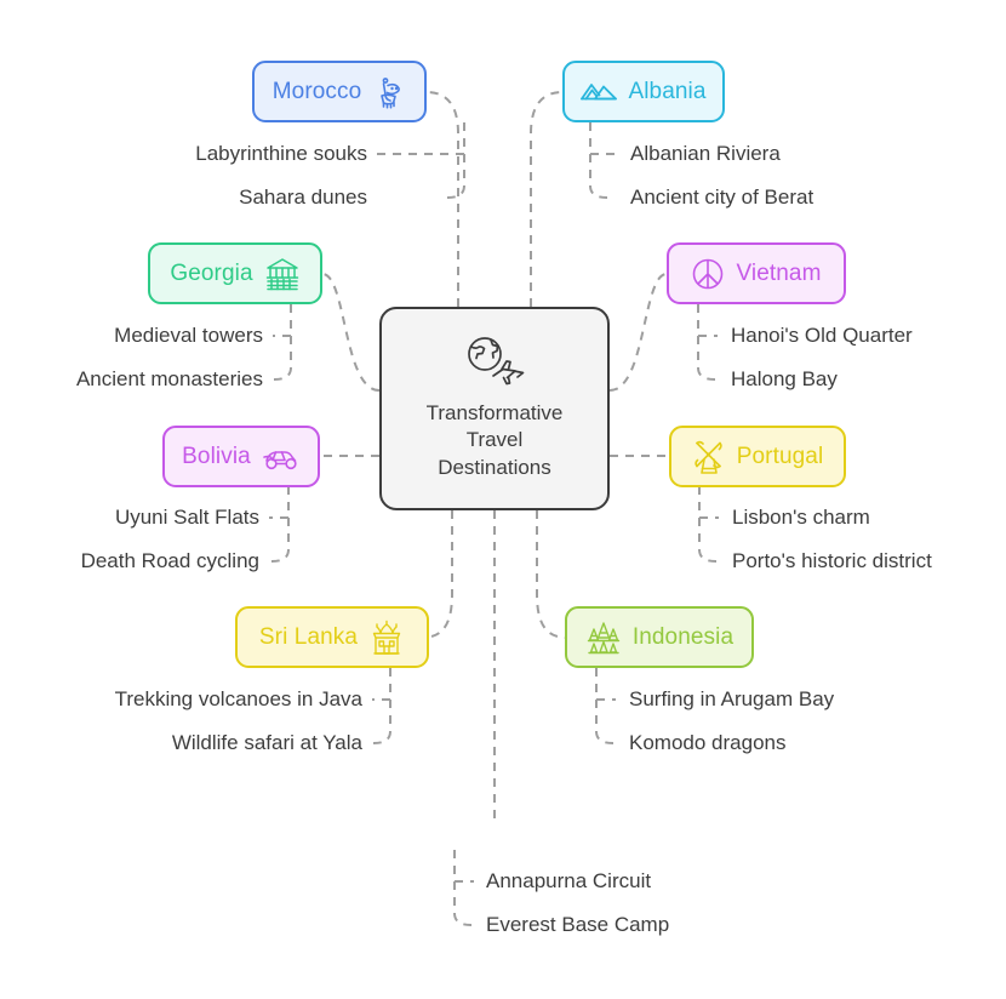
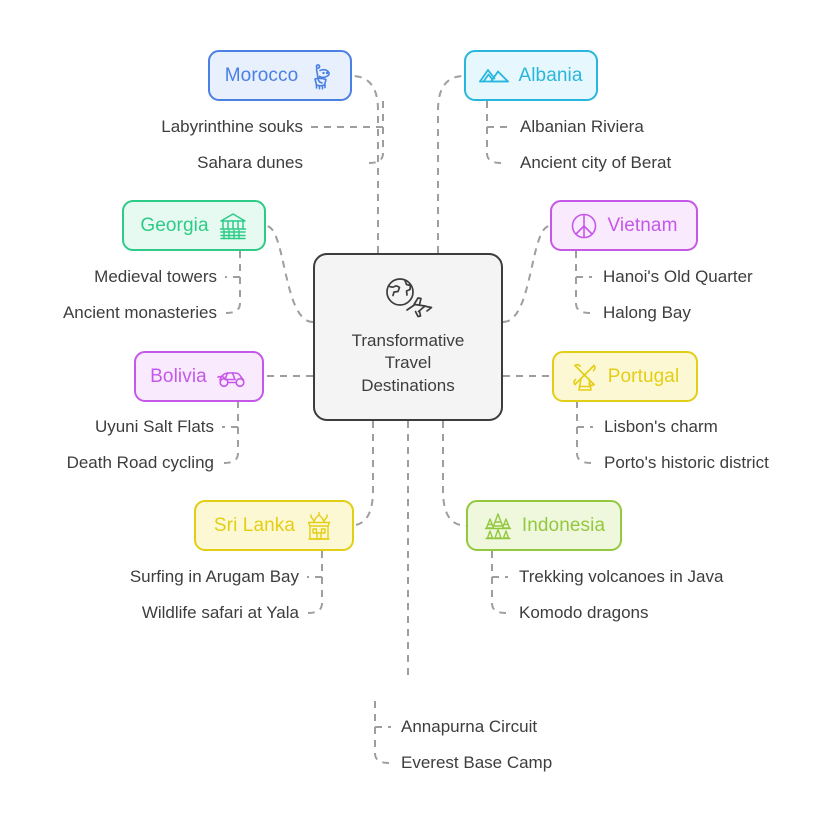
  Transformative
  Travel
  Destinations
  Morocco
  Labyrinthine souks
  Sahara dunes
  Albania
  Albanian Riviera
  Ancient city of Berat
  Georgia
  Medieval towers
  Ancient monasteries
  Vietnam
  Hanoi's Old Quarter
  Halong Bay
  Bolivia
  Uyuni Salt Flats
  Death Road cycling
  Portugal
  Lisbon's charm
  Porto's historic district
  Sri Lanka
- Trekking volcanoes in Java
+ Surfing in Arugam Bay
  Wildlife safari at Yala
  Indonesia
- Surfing in Arugam Bay
+ Trekking volcanoes in Java
  Komodo dragons
  Annapurna Circuit
  Everest Base Camp
